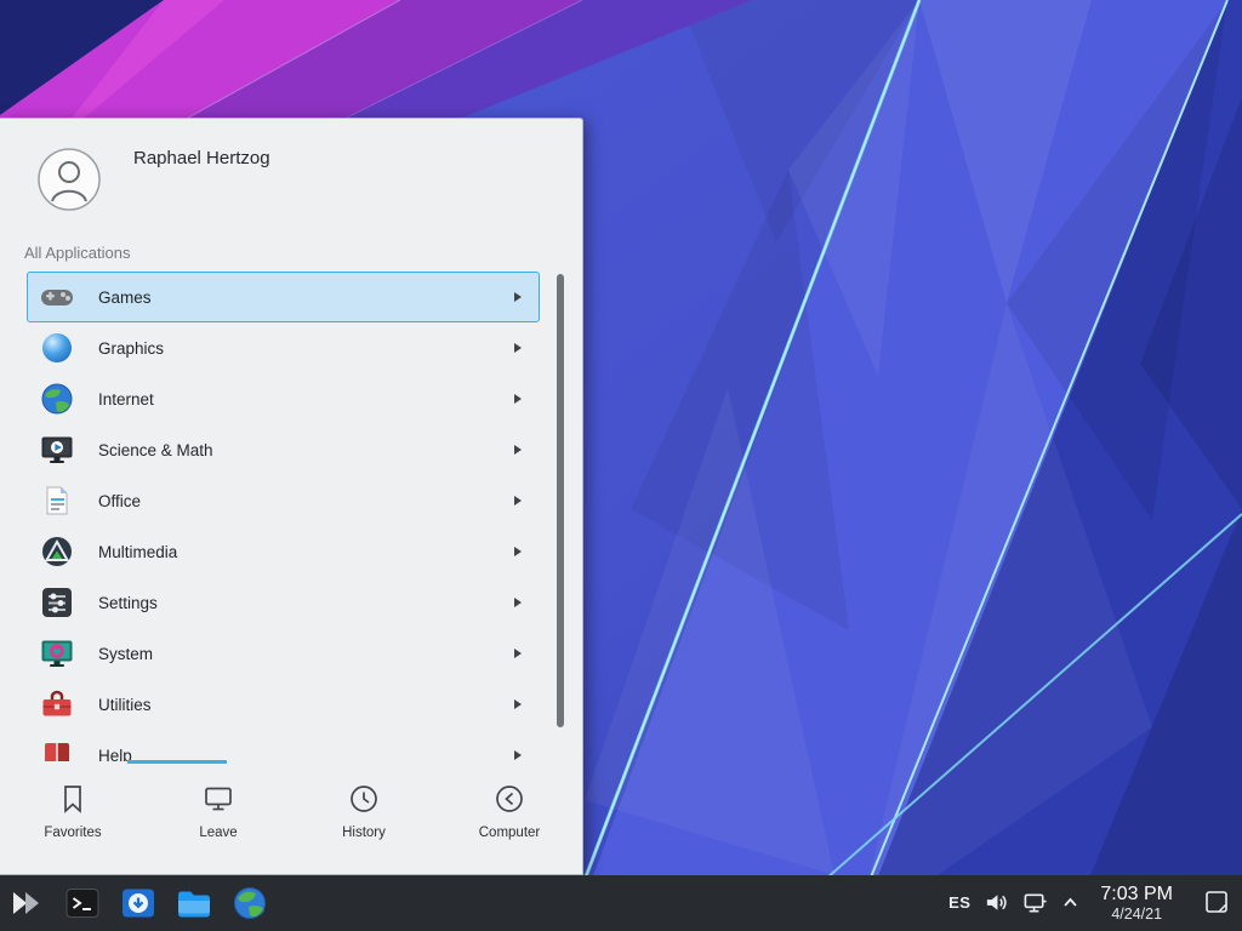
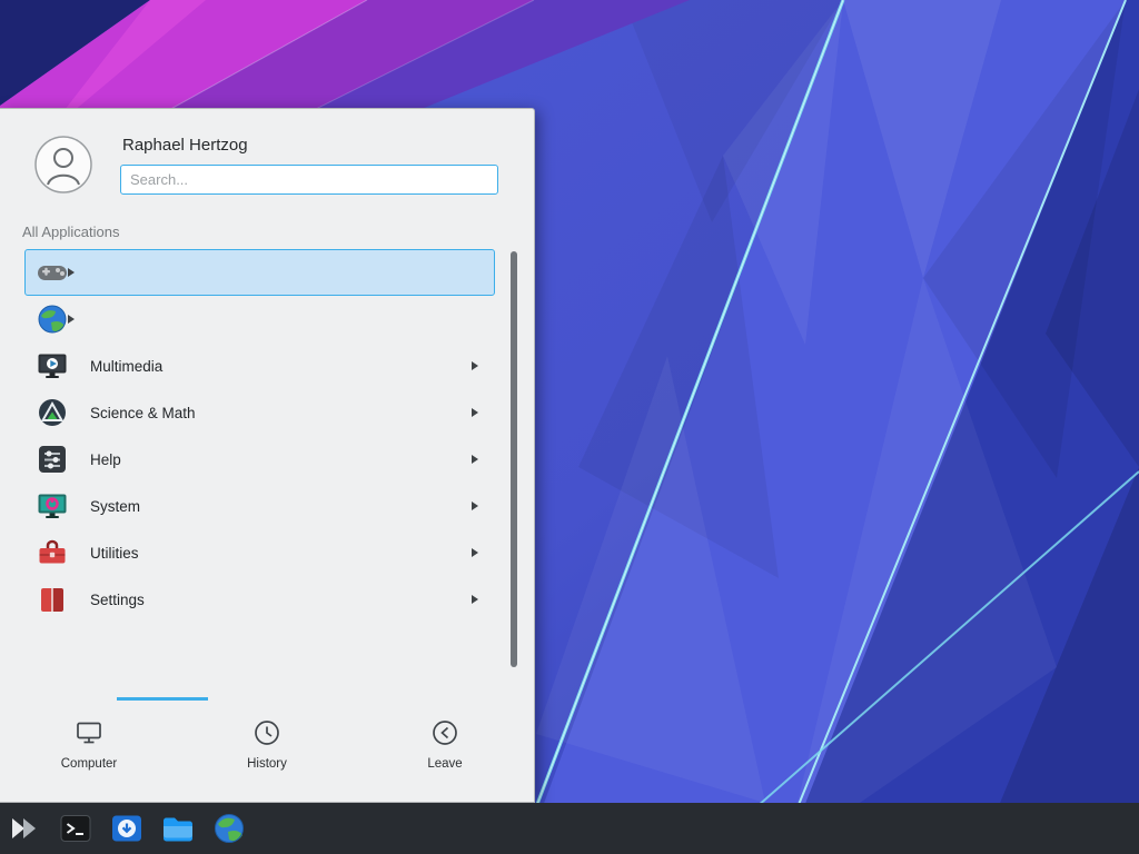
  Raphael Hertzog
+ Search...
  All Applications
- Games
- Graphics
- Internet
- Science & Math
+ Multimedia
- Office
- Multimedia
+ Science & Math
- Settings
+ Help
  System
  Utilities
- Help
+ Settings
- Favorites
- Leave
+ Computer
  History
- Computer
+ Leave
- ES
- 7:03 PM
- 4/24/21
